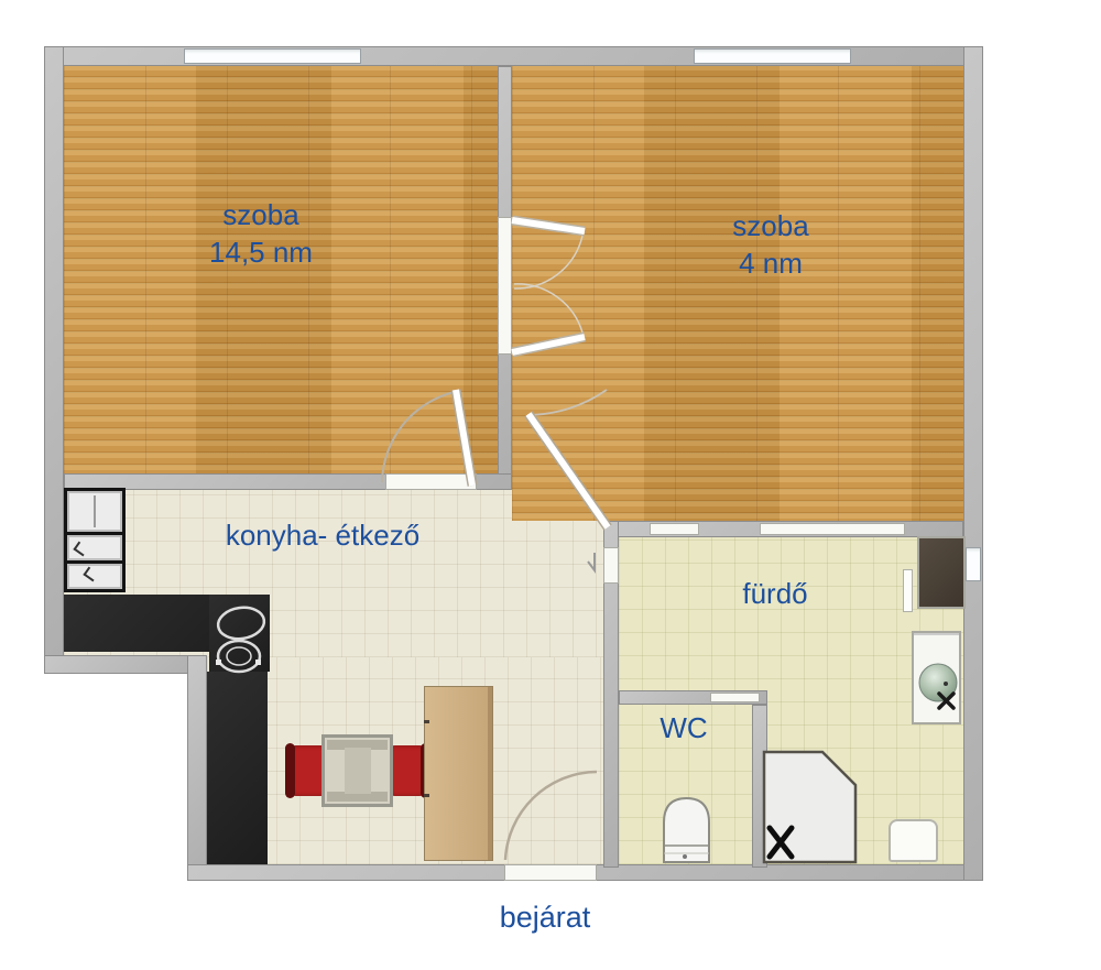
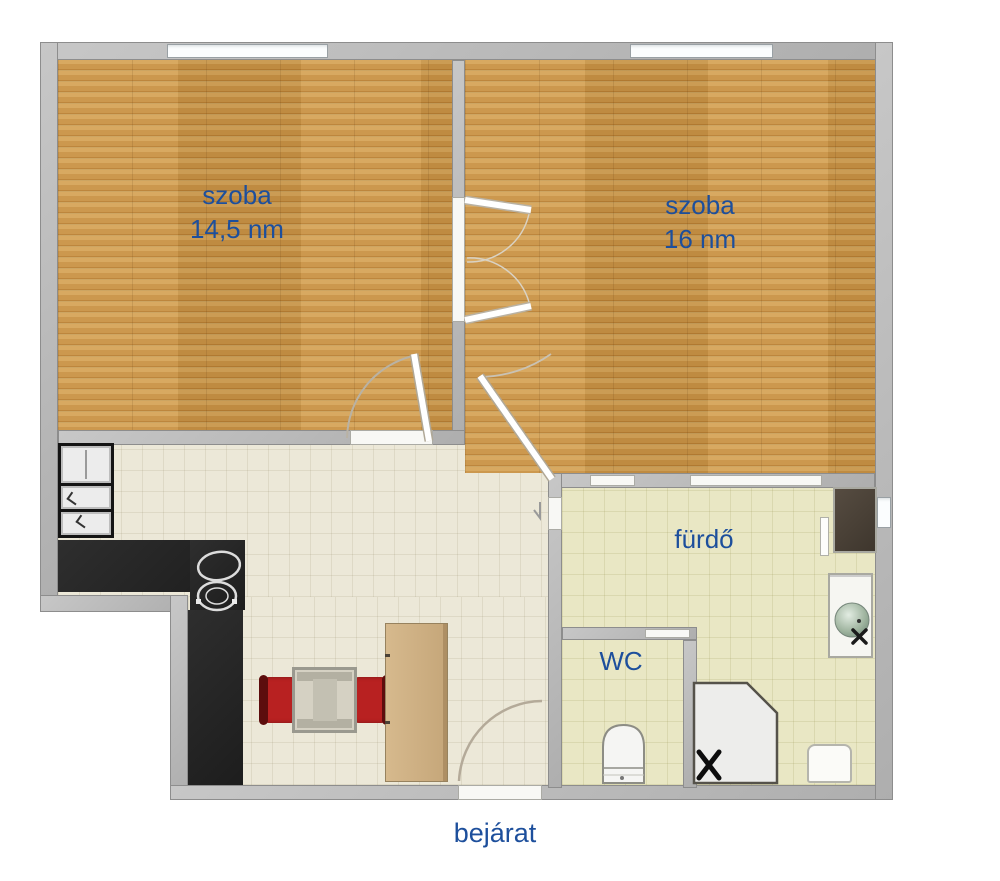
  szoba
  14,5 nm
  szoba
- 4 nm
+ 16 nm
- konyha- étkező
  fürdő
  WC
  bejárat
